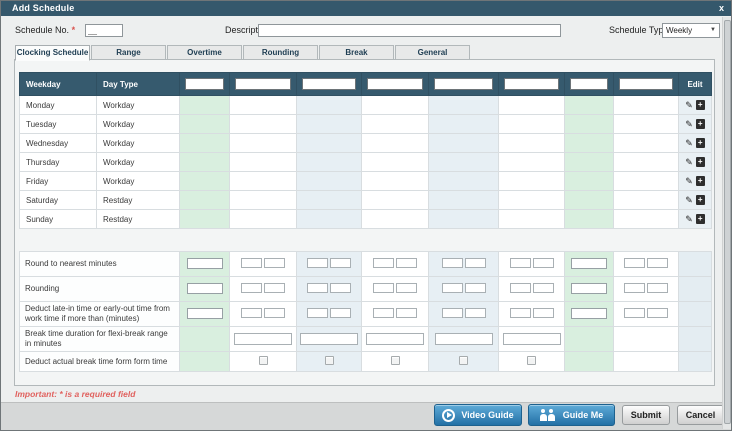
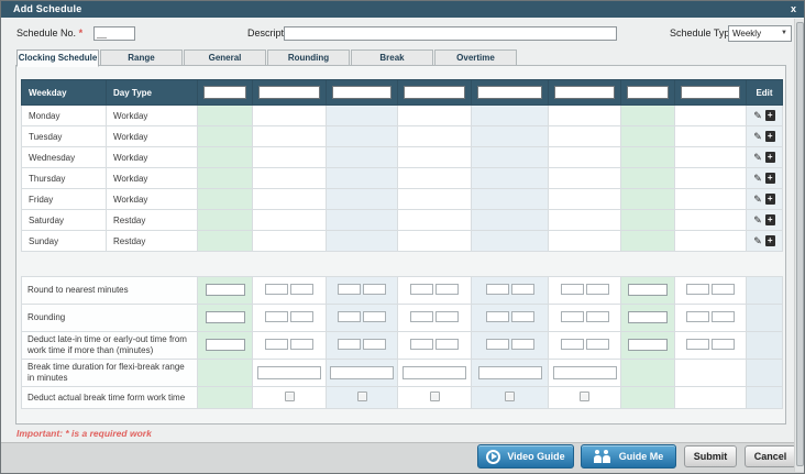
  Add Schedule
  x
  Schedule No. *
  __
  Descript
  Schedule Typ
  Weekly
  Clocking Schedule
  Range
- Overtime
+ General
  Rounding
  Break
- General
+ Overtime
  Weekday	Day Type									Edit
  Monday	Workday									✎
  Tuesday	Workday									✎
  Wednesday	Workday									✎
  Thursday	Workday									✎
  Friday	Workday									✎
  Saturday	Restday									✎
  Sunday	Restday									✎
  Round to nearest minutes
  Rounding
  Deduct late-in time or early-out time from work time if more than (minutes)
  Break time duration for flexi-break range in minutes
- Deduct actual break time form form time
+ Deduct actual break time form work time
- Important: * is a required field
+ Important: * is a required work
  Video Guide
  Guide Me
  Submit
  Cancel
